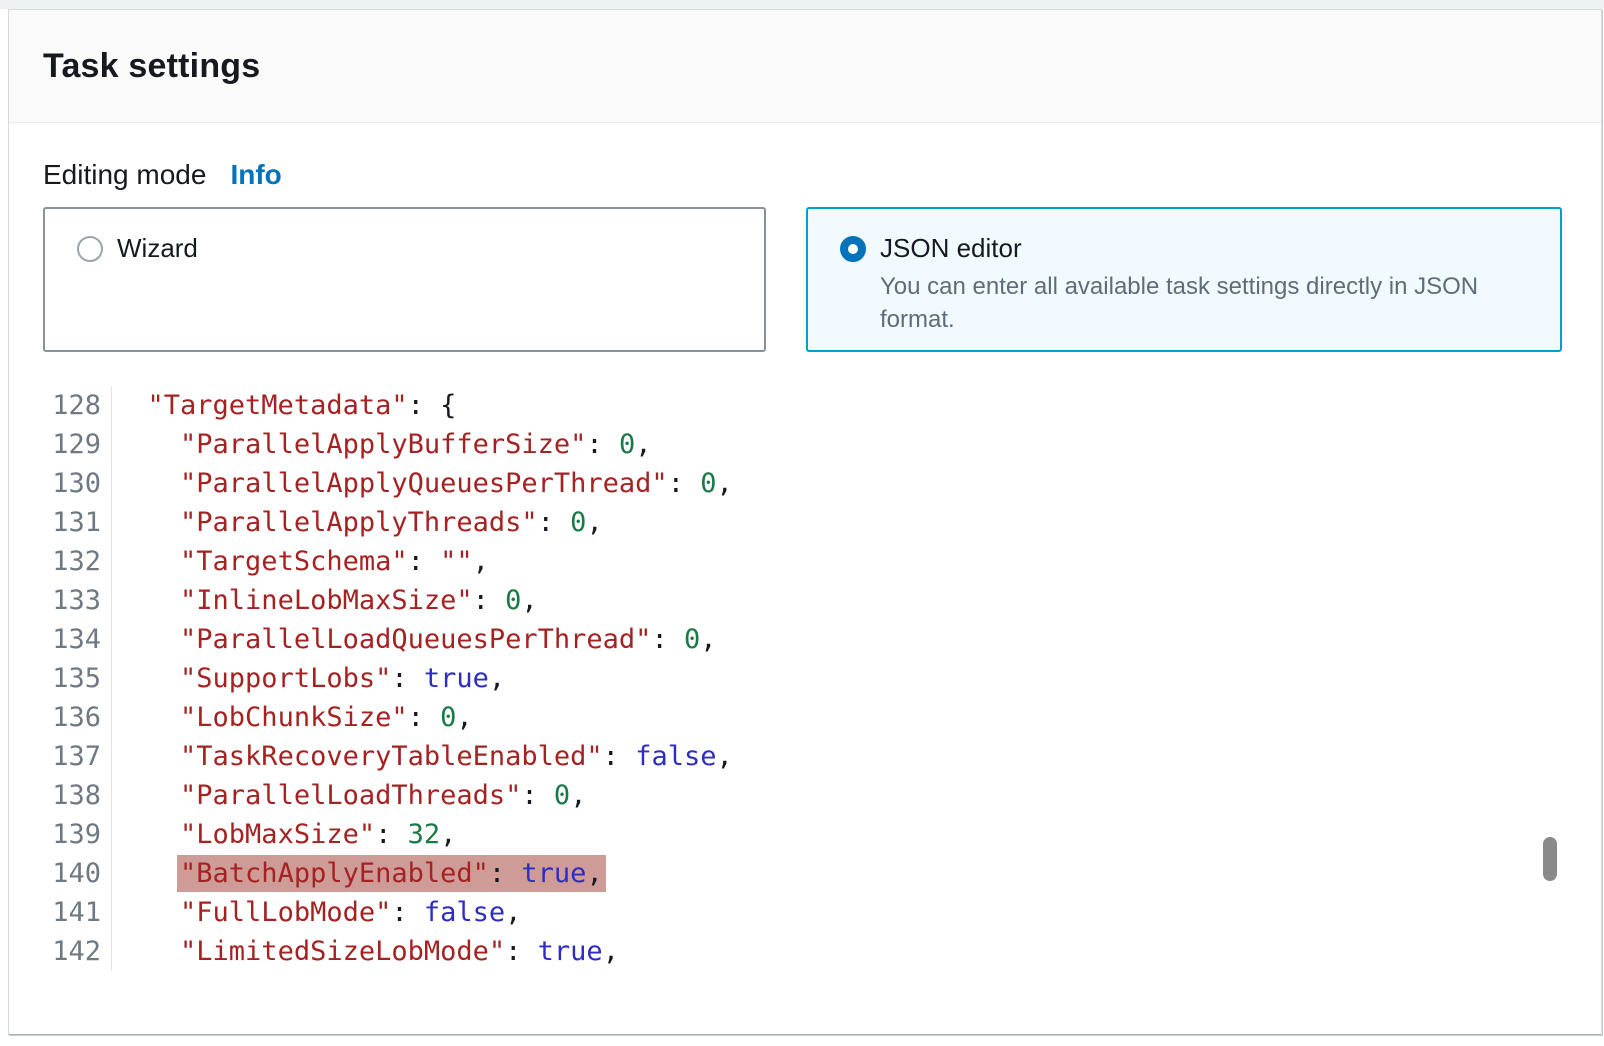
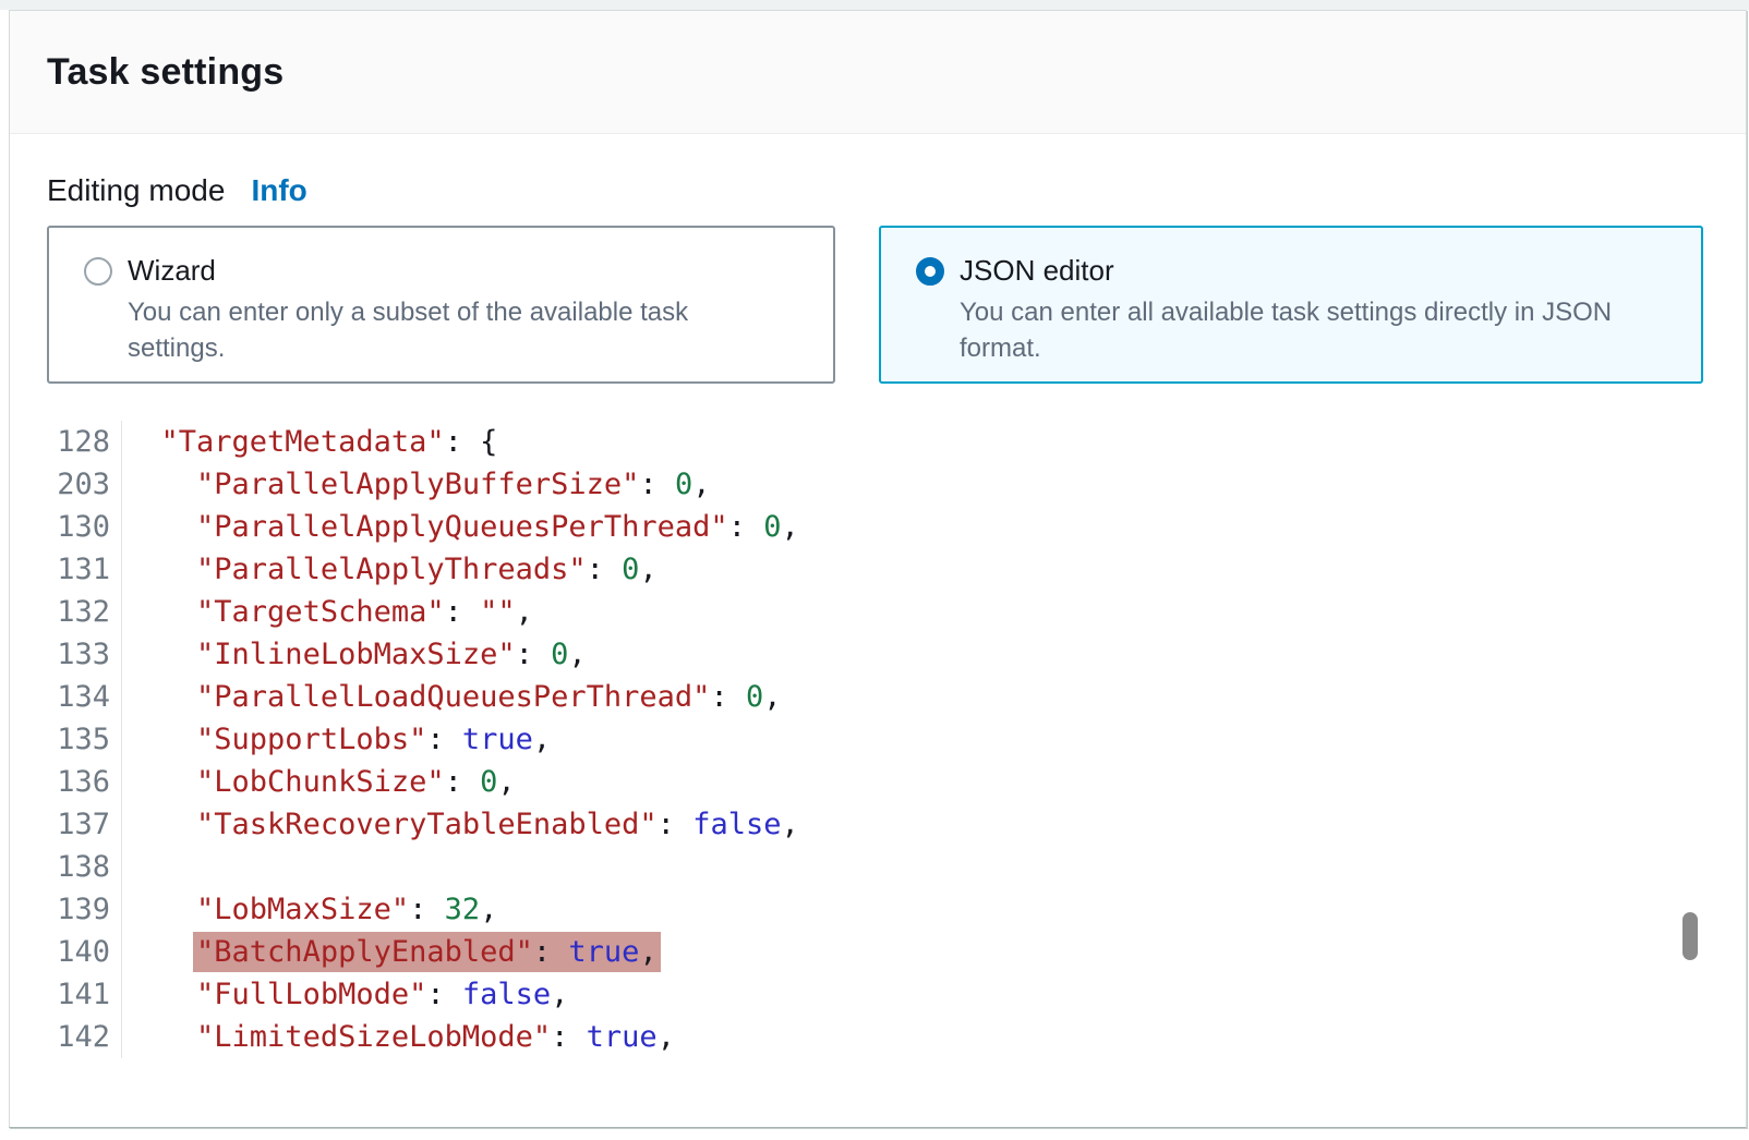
  Task settings
  Editing mode
  Info
  Wizard
+ You can enter only a subset of the available task settings.
  JSON editor
  You can enter all available task settings directly in JSON format.
  128
  "TargetMetadata": {
- 129
+ 203
  "ParallelApplyBufferSize": 0,
  130
  "ParallelApplyQueuesPerThread": 0,
  131
  "ParallelApplyThreads": 0,
  132
  "TargetSchema": "",
  133
  "InlineLobMaxSize": 0,
  134
  "ParallelLoadQueuesPerThread": 0,
  135
  "SupportLobs": true,
  136
  "LobChunkSize": 0,
  137
  "TaskRecoveryTableEnabled": false,
  138
- "ParallelLoadThreads": 0,
  139
  "LobMaxSize": 32,
  140
  "BatchApplyEnabled": true,
  141
  "FullLobMode": false,
  142
  "LimitedSizeLobMode": true,
